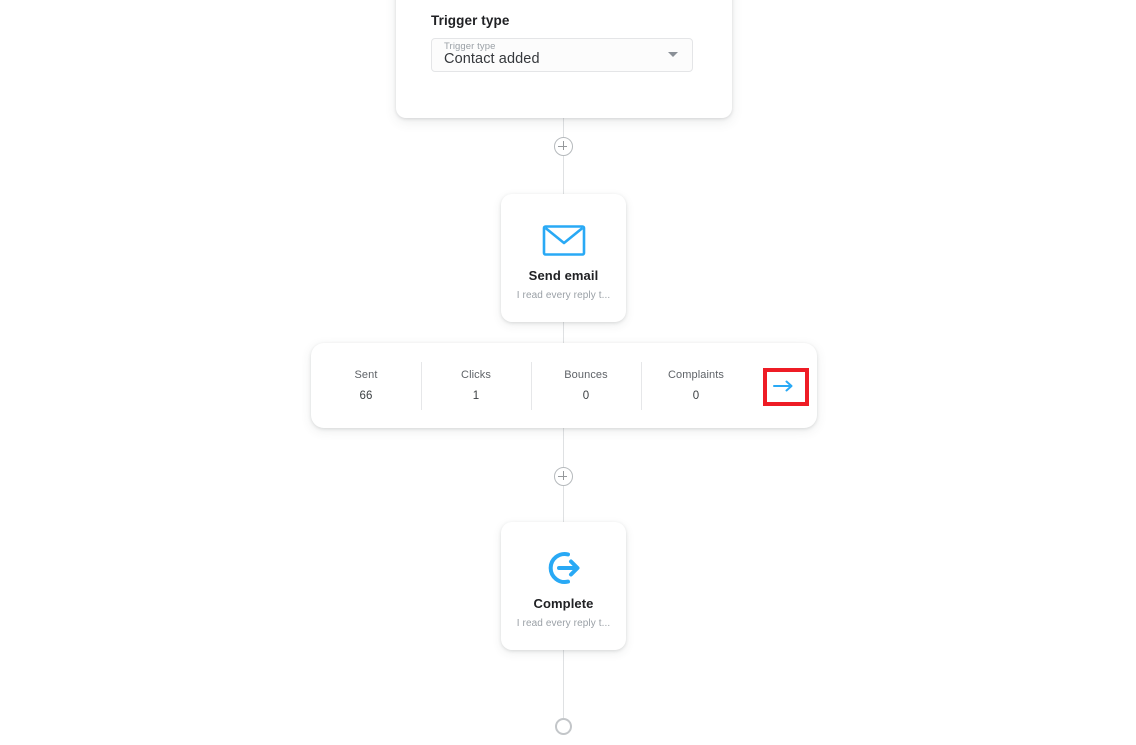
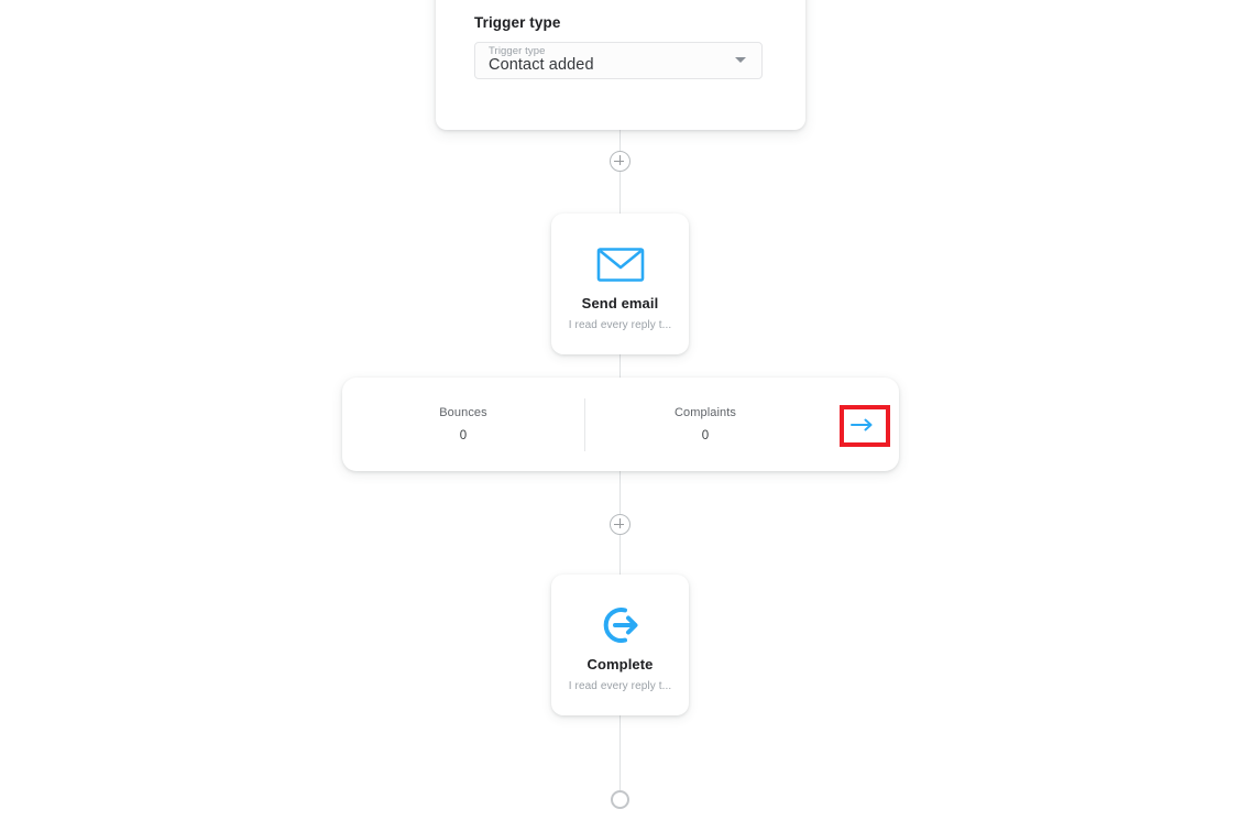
  Trigger type
  Trigger type
  Contact added
  Send email
  I read every reply t...
- Sent
- 66
- Clicks
- 1
  Bounces
  0
  Complaints
  0
  Complete
  I read every reply t...
